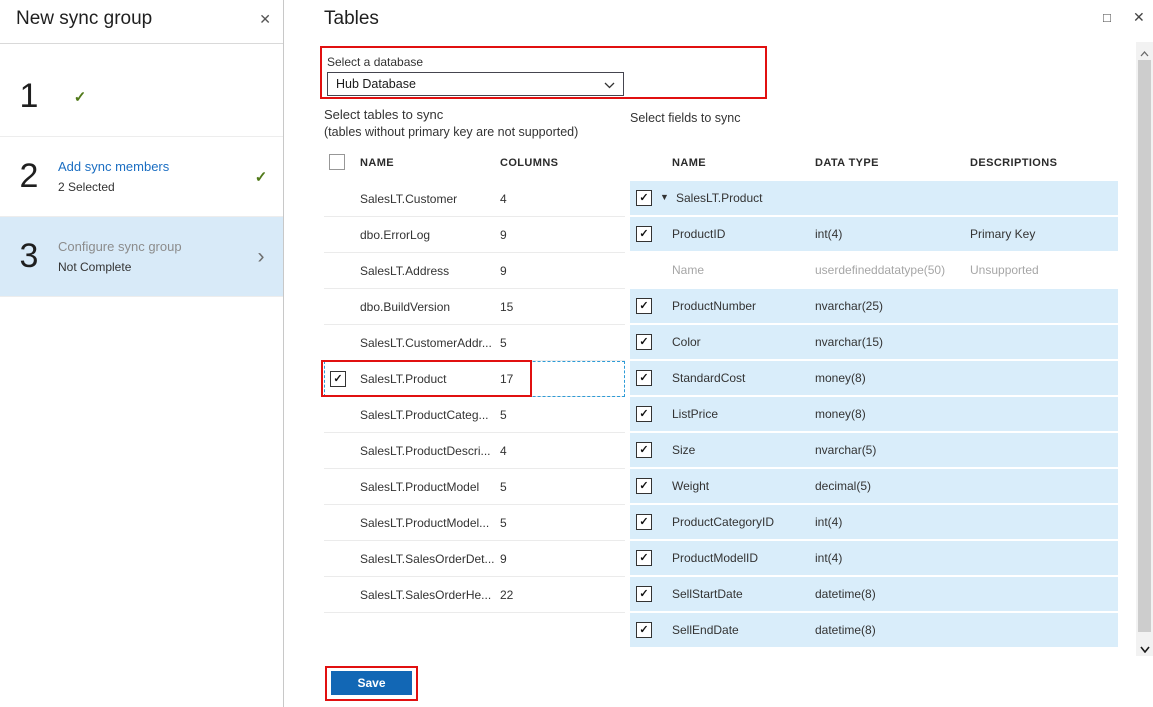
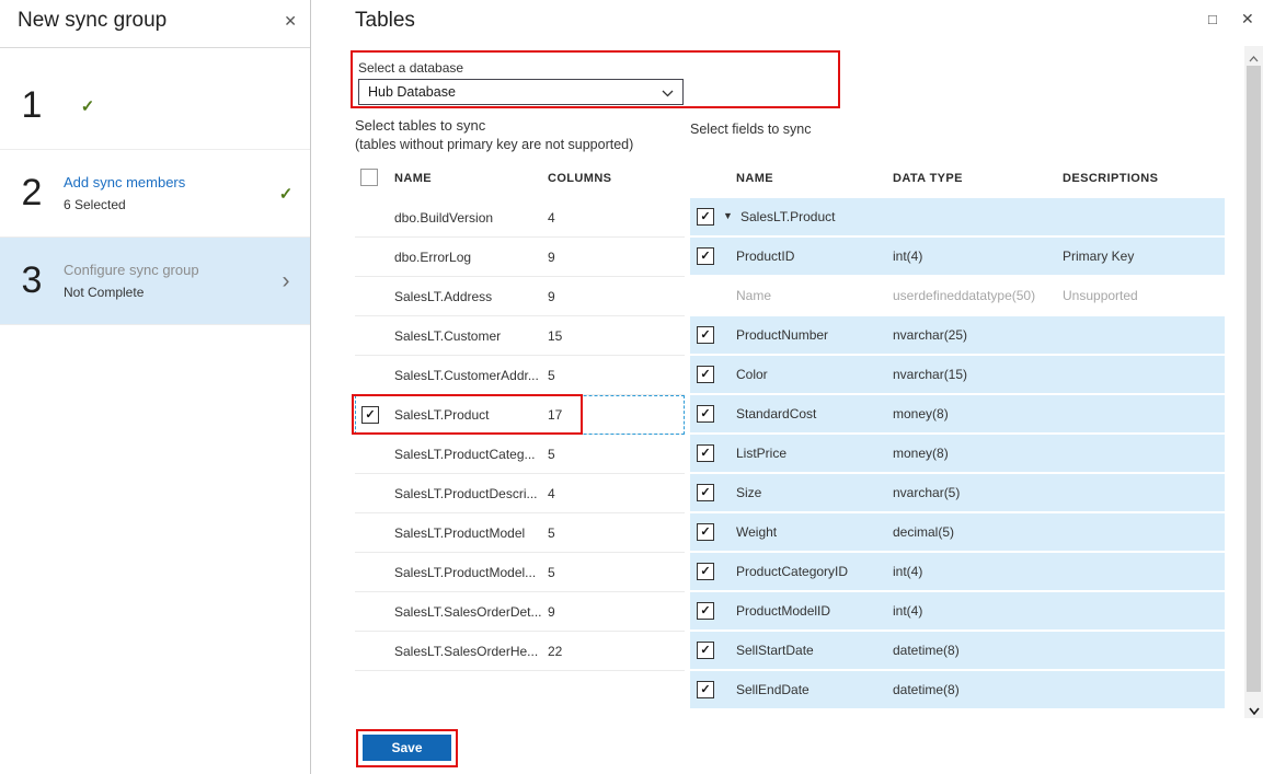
  New sync group
  ✕
  1
  ✓
  2
  Add sync members
- 2 Selected
+ 6 Selected
  ✓
  3
  Configure sync group
  Not Complete
  ›
  Tables
  □
  ✕
  Select a database
  Hub Database
  Select tables to sync
  (tables without primary key are not supported)
  NAME
  COLUMNS
- SalesLT.Customer
+ dbo.BuildVersion
  4
  dbo.ErrorLog
  9
  SalesLT.Address
  9
- dbo.BuildVersion
+ SalesLT.Customer
  15
  SalesLT.CustomerAddr...
  5
  ✓
  SalesLT.Product
  17
  SalesLT.ProductCateg...
  5
  SalesLT.ProductDescri...
  4
  SalesLT.ProductModel
  5
  SalesLT.ProductModel...
  5
  SalesLT.SalesOrderDet...
  9
  SalesLT.SalesOrderHe...
  22
  Select fields to sync
  NAME
  DATA TYPE
  DESCRIPTIONS
  ✓
  ▼
  SalesLT.Product
  ✓
  ProductID
  int(4)
  Primary Key
  Name
  userdefineddatatype(50)
  Unsupported
  ✓
  ProductNumber
  nvarchar(25)
  ✓
  Color
  nvarchar(15)
  ✓
  StandardCost
  money(8)
  ✓
  ListPrice
  money(8)
  ✓
  Size
  nvarchar(5)
  ✓
  Weight
  decimal(5)
  ✓
  ProductCategoryID
  int(4)
  ✓
  ProductModelID
  int(4)
  ✓
  SellStartDate
  datetime(8)
  ✓
  SellEndDate
  datetime(8)
  Save
